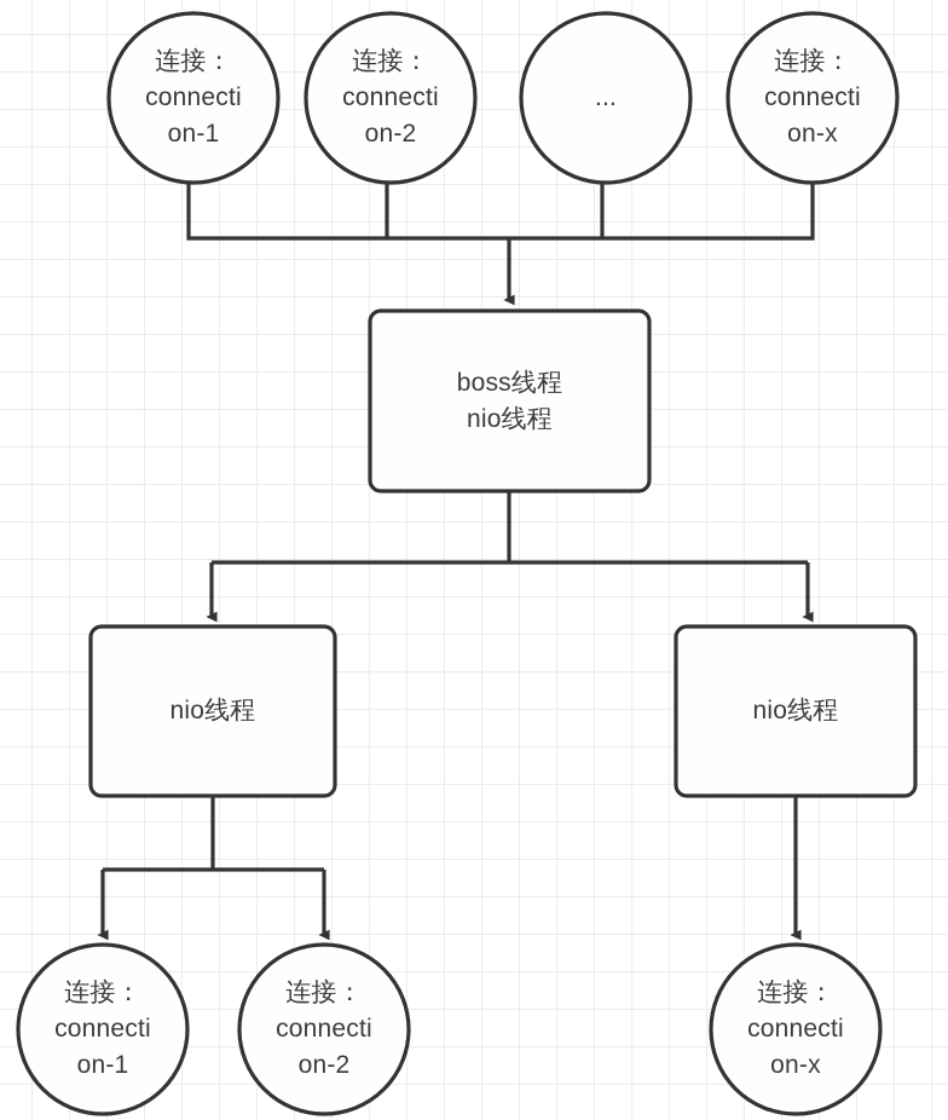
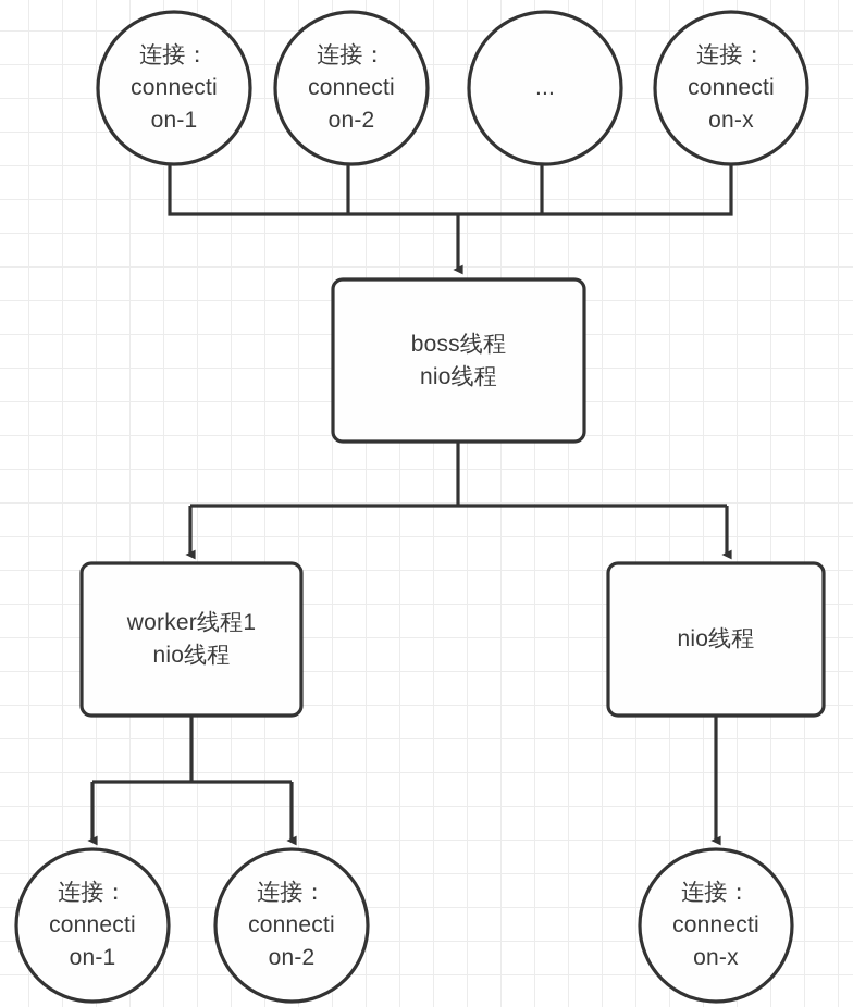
  连接：
  connecti
  on-1
  连接：
  connecti
  on-2
  ...
  连接：
  connecti
  on-x
  boss线程
  nio线程
+ worker线程1
  nio线程
  nio线程
  连接：
  connecti
  on-1
  连接：
  connecti
  on-2
  连接：
  connecti
  on-x
